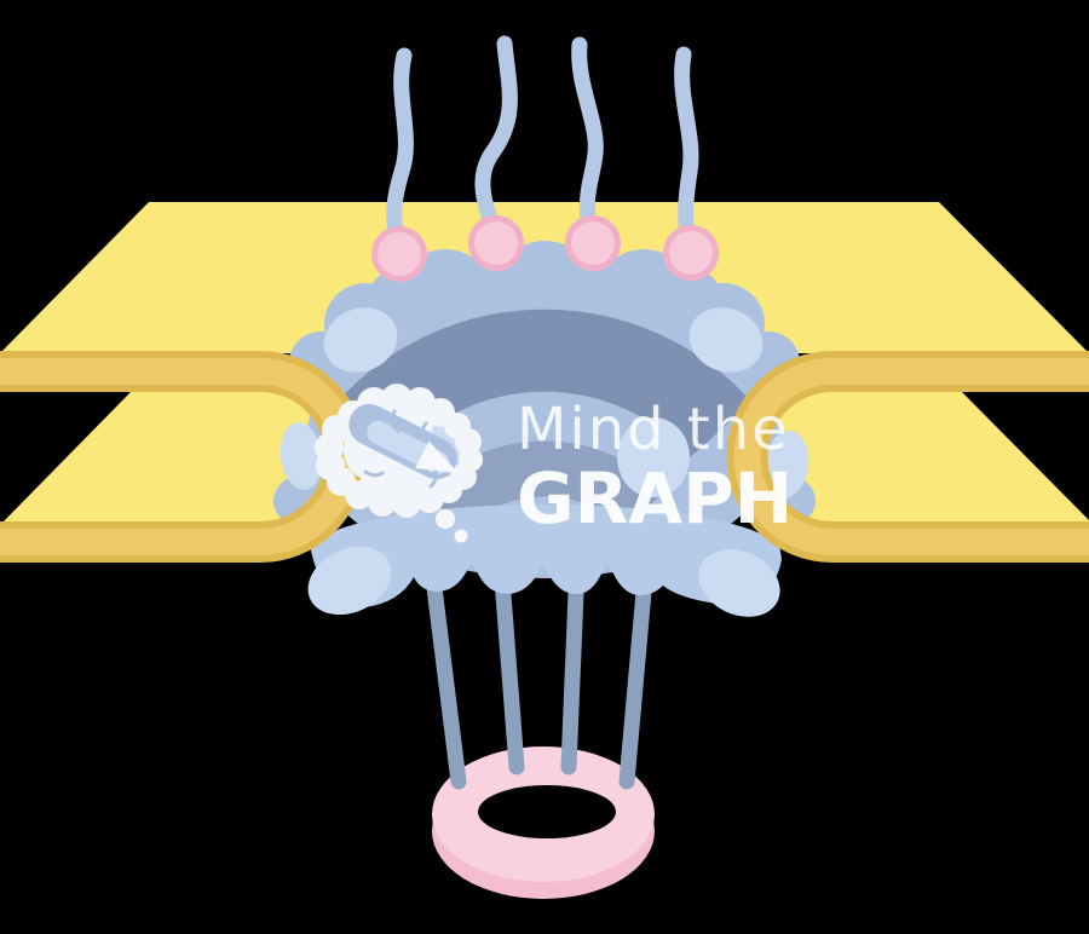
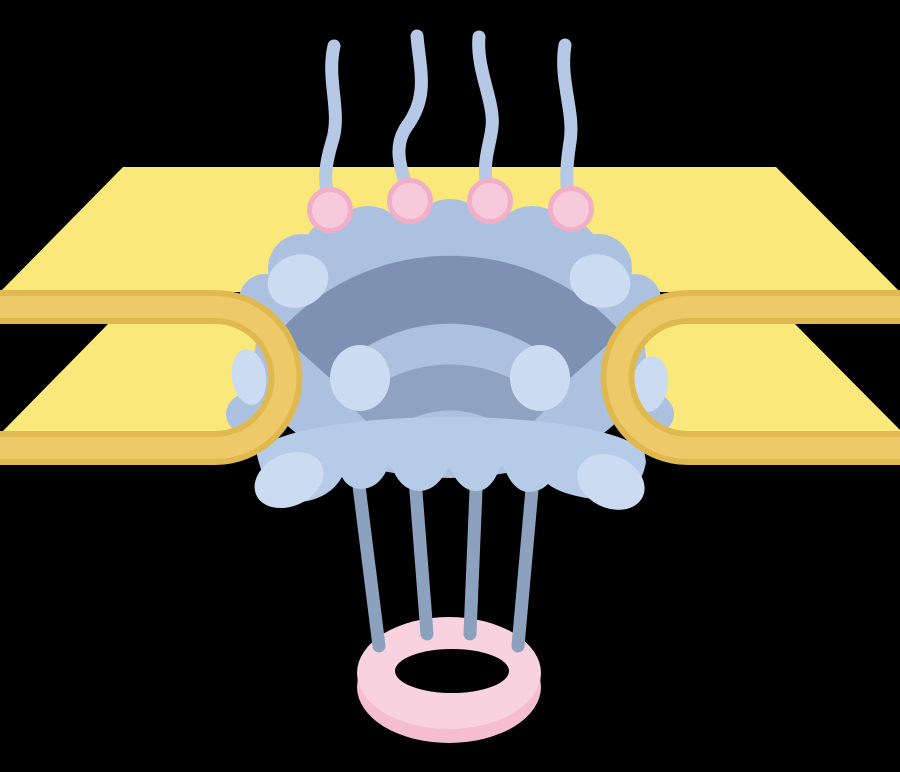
- Mind the
- GRAPH
